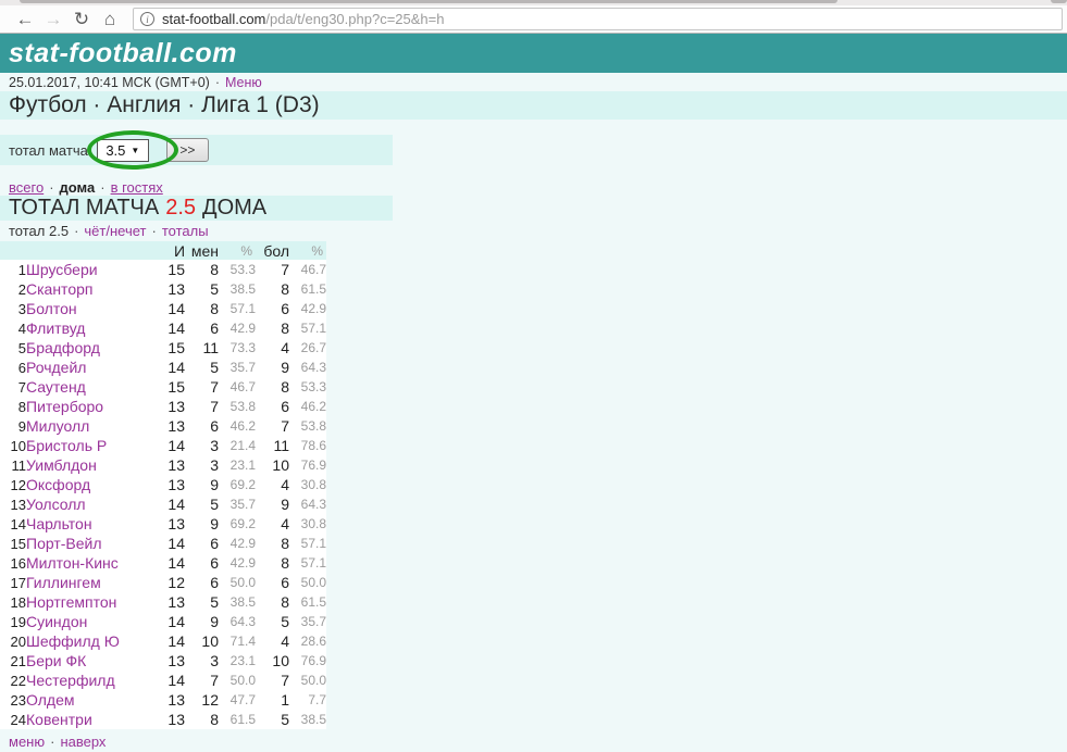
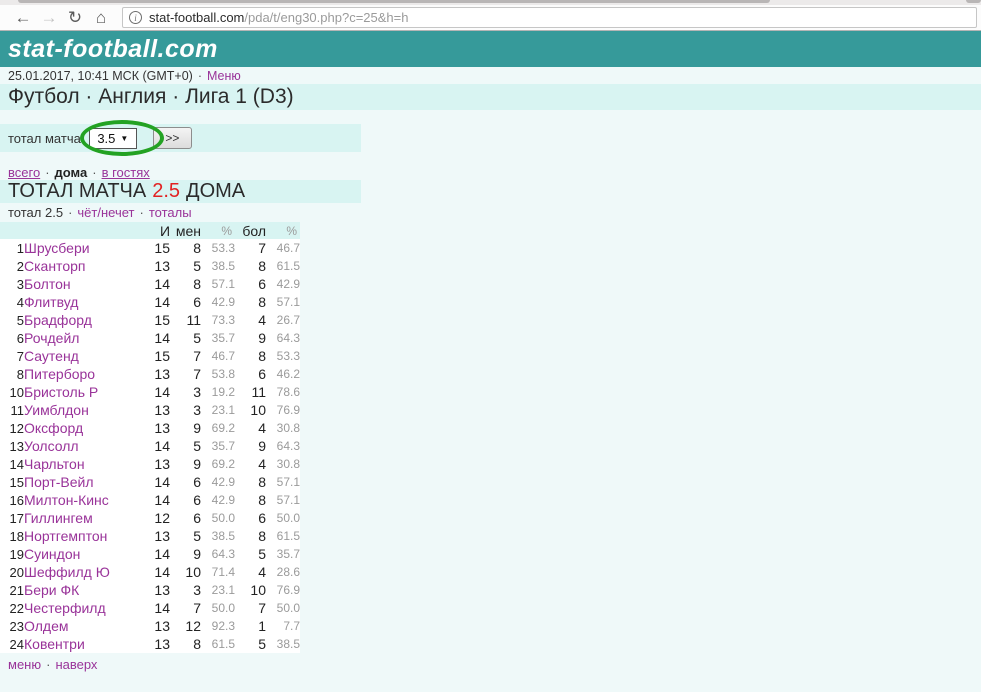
  ←
  →
  ↻
  ⌂
  i
  stat-football.com
  /pda/t/eng30.php?c=25&h=h
  stat-football.com
  25.01.2017, 10:41 МСК (GMT+0)
  ·
  Меню
  Футбол · Англия · Лига 1 (D3)
  тотал матча
  3.5
  ▼
  >>
  всего
  ·
  дома
  ·
  в гостях
  ТОТАЛ МАТЧА
  2.5
  ДОМА
  тотал 2.5
  ·
  чёт/нечет
  ·
  тоталы
  		И	мен	%	бол	%
  1	Шрусбери	15	8	53.3	7	46.7
  2	Сканторп	13	5	38.5	8	61.5
  3	Болтон	14	8	57.1	6	42.9
  4	Флитвуд	14	6	42.9	8	57.1
  5	Брадфорд	15	11	73.3	4	26.7
  6	Рочдейл	14	5	35.7	9	64.3
  7	Саутенд	15	7	46.7	8	53.3
  8	Питерборо	13	7	53.8	6	46.2
- 9	Милуолл	13	6	46.2	7	53.8
- 10	Бристоль Р	14	3	21.4	11	78.6
+ 10	Бристоль Р	14	3	19.2	11	78.6
  11	Уимблдон	13	3	23.1	10	76.9
  12	Оксфорд	13	9	69.2	4	30.8
  13	Уолсолл	14	5	35.7	9	64.3
  14	Чарльтон	13	9	69.2	4	30.8
  15	Порт-Вейл	14	6	42.9	8	57.1
  16	Милтон-Кинс	14	6	42.9	8	57.1
  17	Гиллингем	12	6	50.0	6	50.0
  18	Нортгемптон	13	5	38.5	8	61.5
  19	Суиндон	14	9	64.3	5	35.7
  20	Шеффилд Ю	14	10	71.4	4	28.6
  21	Бери ФК	13	3	23.1	10	76.9
  22	Честерфилд	14	7	50.0	7	50.0
- 23	Олдем	13	12	47.7	1	7.7
+ 23	Олдем	13	12	92.3	1	7.7
  24	Ковентри	13	8	61.5	5	38.5
  меню
  ·
  наверх
